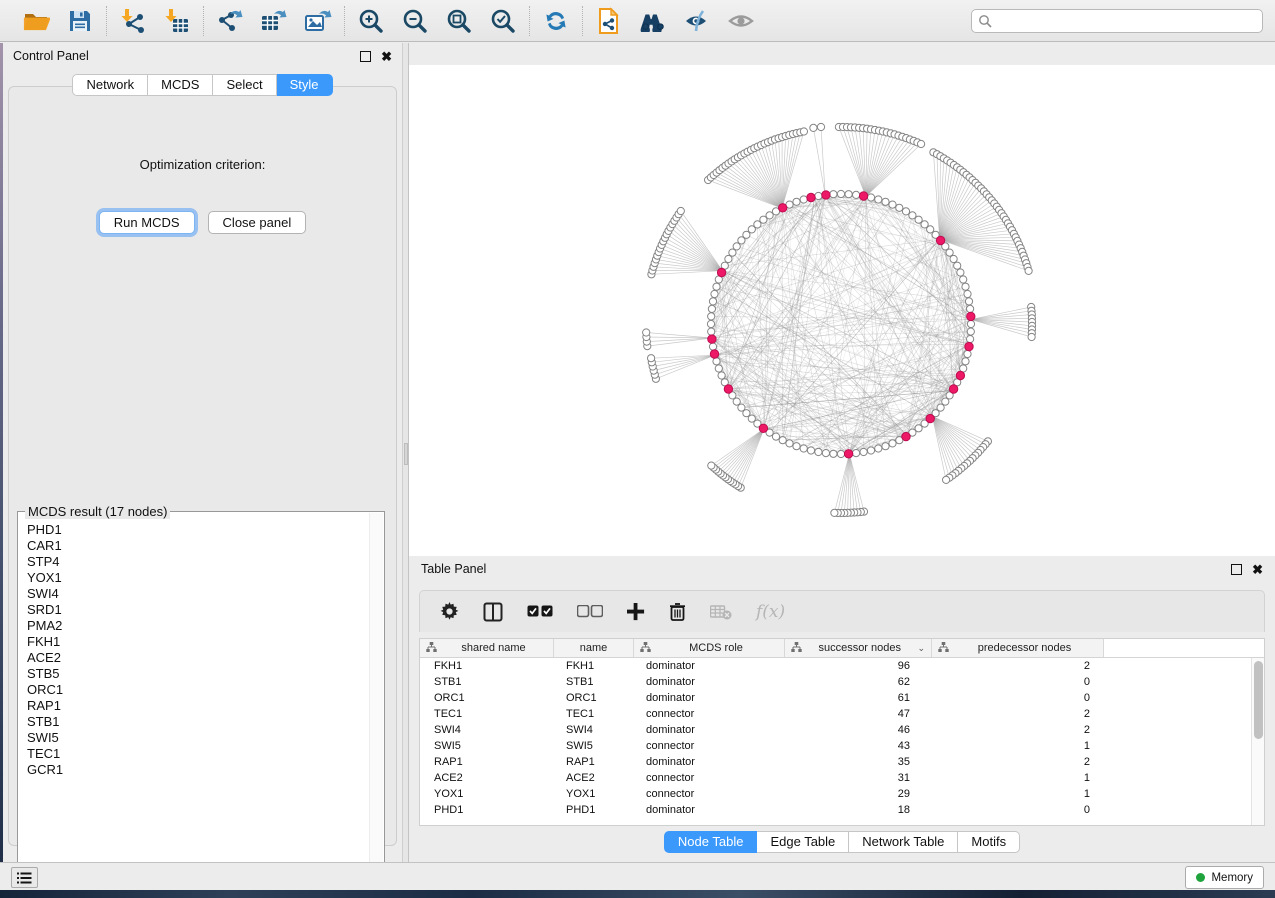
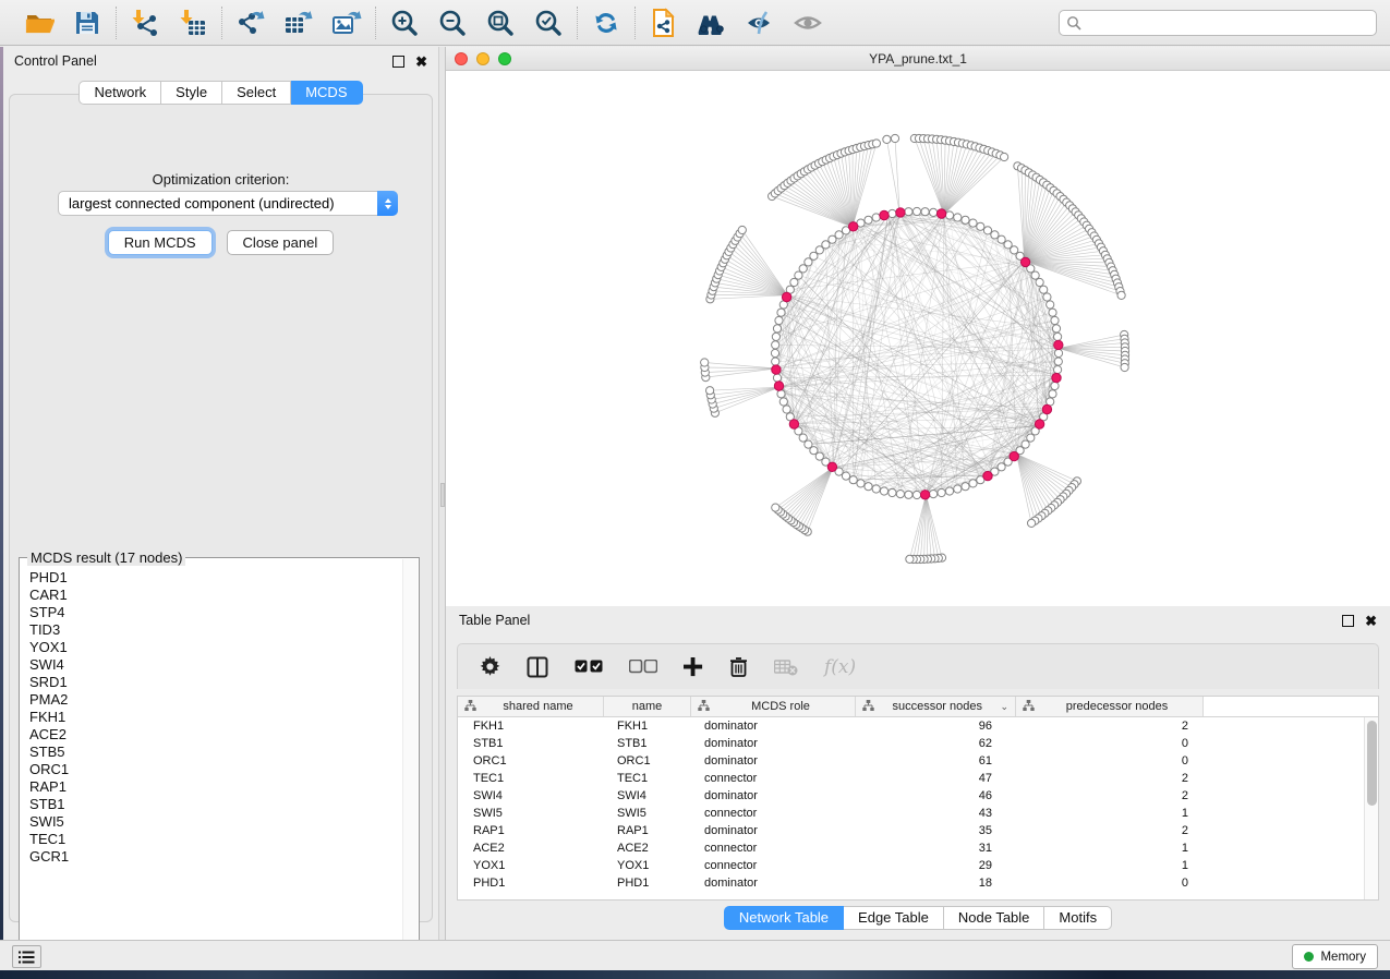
  Control Panel
  ✖
  Network
- MCDS
+ Style
  Select
- Style
+ MCDS
  Optimization criterion:
+ largest connected component (undirected)
  Run MCDS
  Close panel
  MCDS result (17 nodes)
  PHD1
  CAR1
  STP4
+ TID3
  YOX1
  SWI4
  SRD1
  PMA2
  FKH1
  ACE2
  STB5
  ORC1
  RAP1
  STB1
  SWI5
  TEC1
  GCR1
+ YPA_prune.txt_1
  Table Panel
  ✖
  f(x)
  shared name
  name
  MCDS role
  successor nodes
  ⌄
  predecessor nodes
  FKH1
  FKH1
  dominator
  96
  2
  STB1
  STB1
  dominator
  62
  0
  ORC1
  ORC1
  dominator
  61
  0
  TEC1
  TEC1
  connector
  47
  2
  SWI4
  SWI4
  dominator
  46
  2
  SWI5
  SWI5
  connector
  43
  1
  RAP1
  RAP1
  dominator
  35
  2
  ACE2
  ACE2
  connector
  31
  1
  YOX1
  YOX1
  connector
  29
  1
  PHD1
  PHD1
  dominator
  18
  0
- Node Table
+ Network Table
  Edge Table
- Network Table
+ Node Table
  Motifs
  Memory
